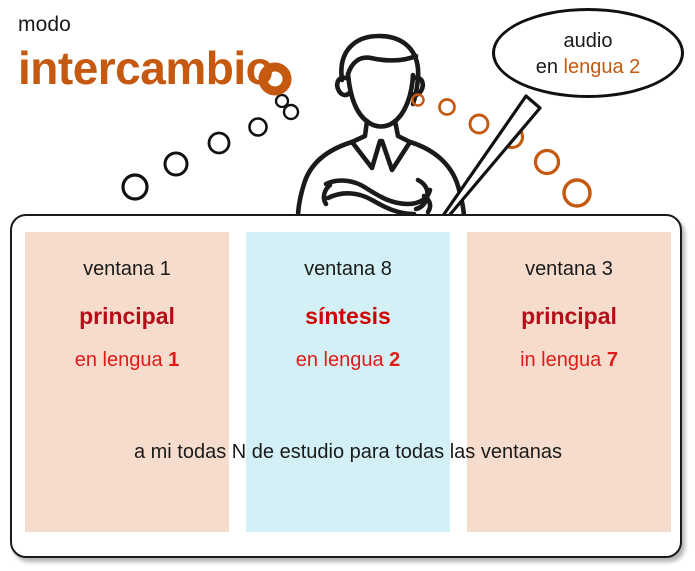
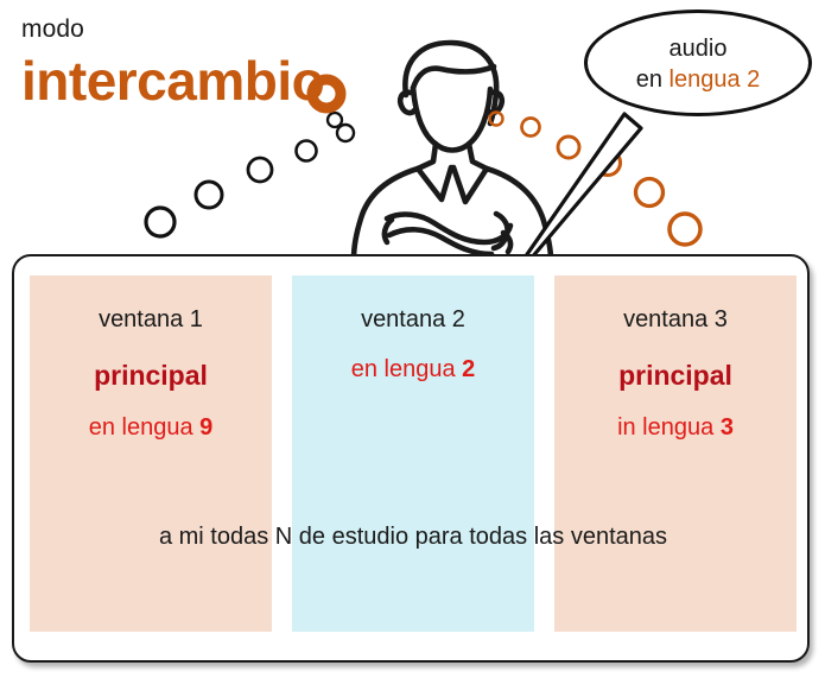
  modo
  intercambio
  audio
  en lengua 2
  ventana 1
  principal
- en lengua 1
+ en lengua 9
- ventana 8
+ ventana 2
- síntesis
  en lengua 2
  ventana 3
  principal
- in lengua 7
+ in lengua 3
  a mi todas N de estudio para todas las ventanas
